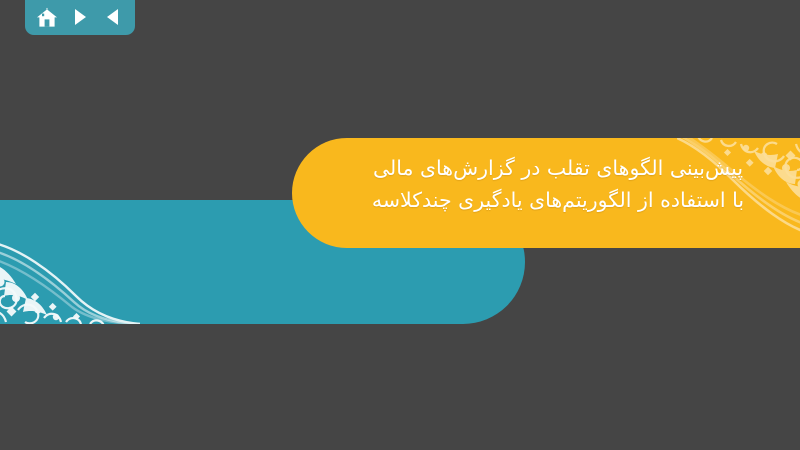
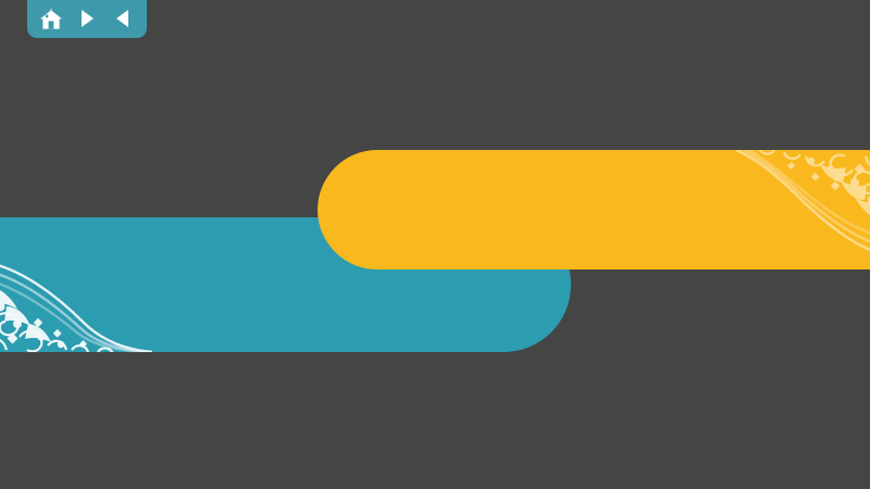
- پیش‌بینی الگوهای تقلب در گزارش‌های مالی
- با استفاده از الگوریتم‌های یادگیری چندکلاسه
